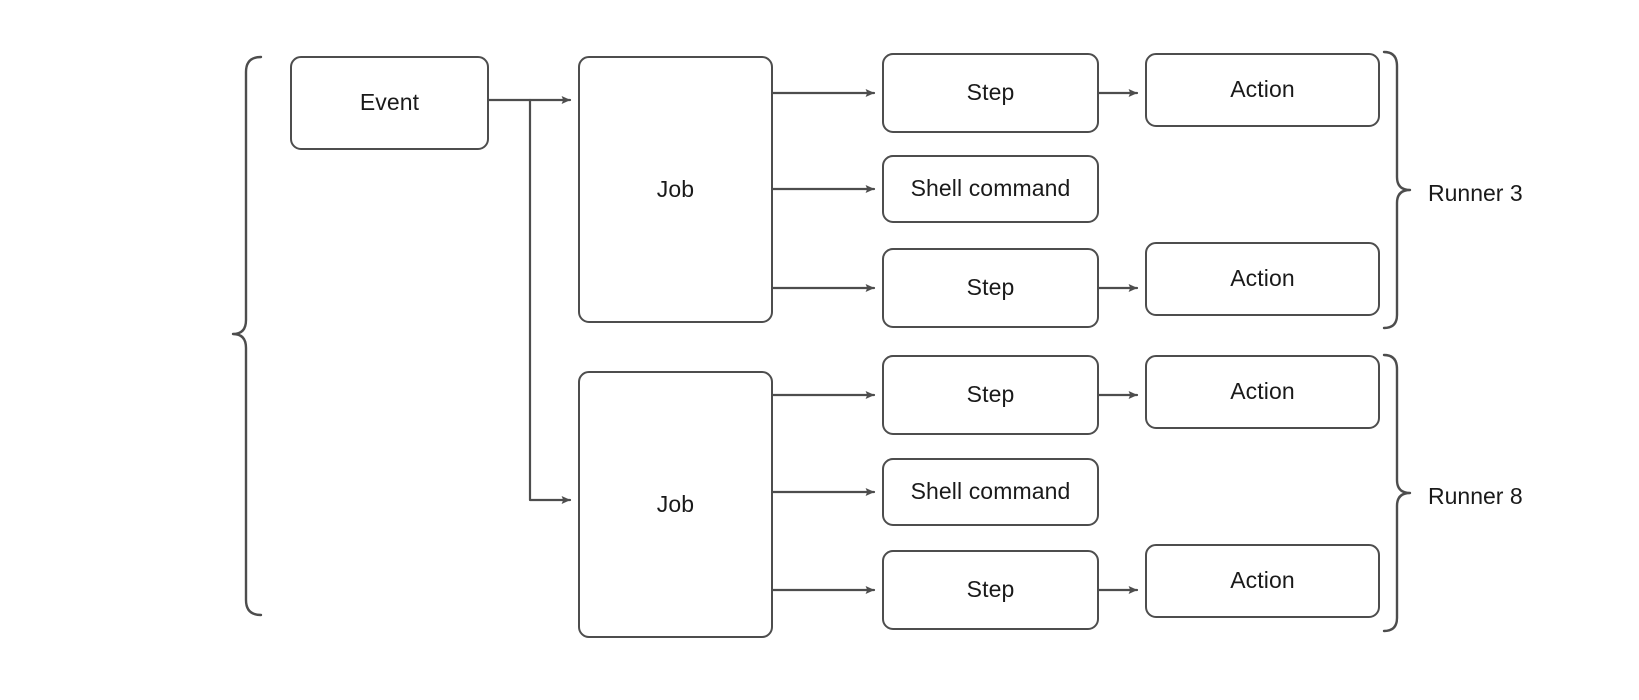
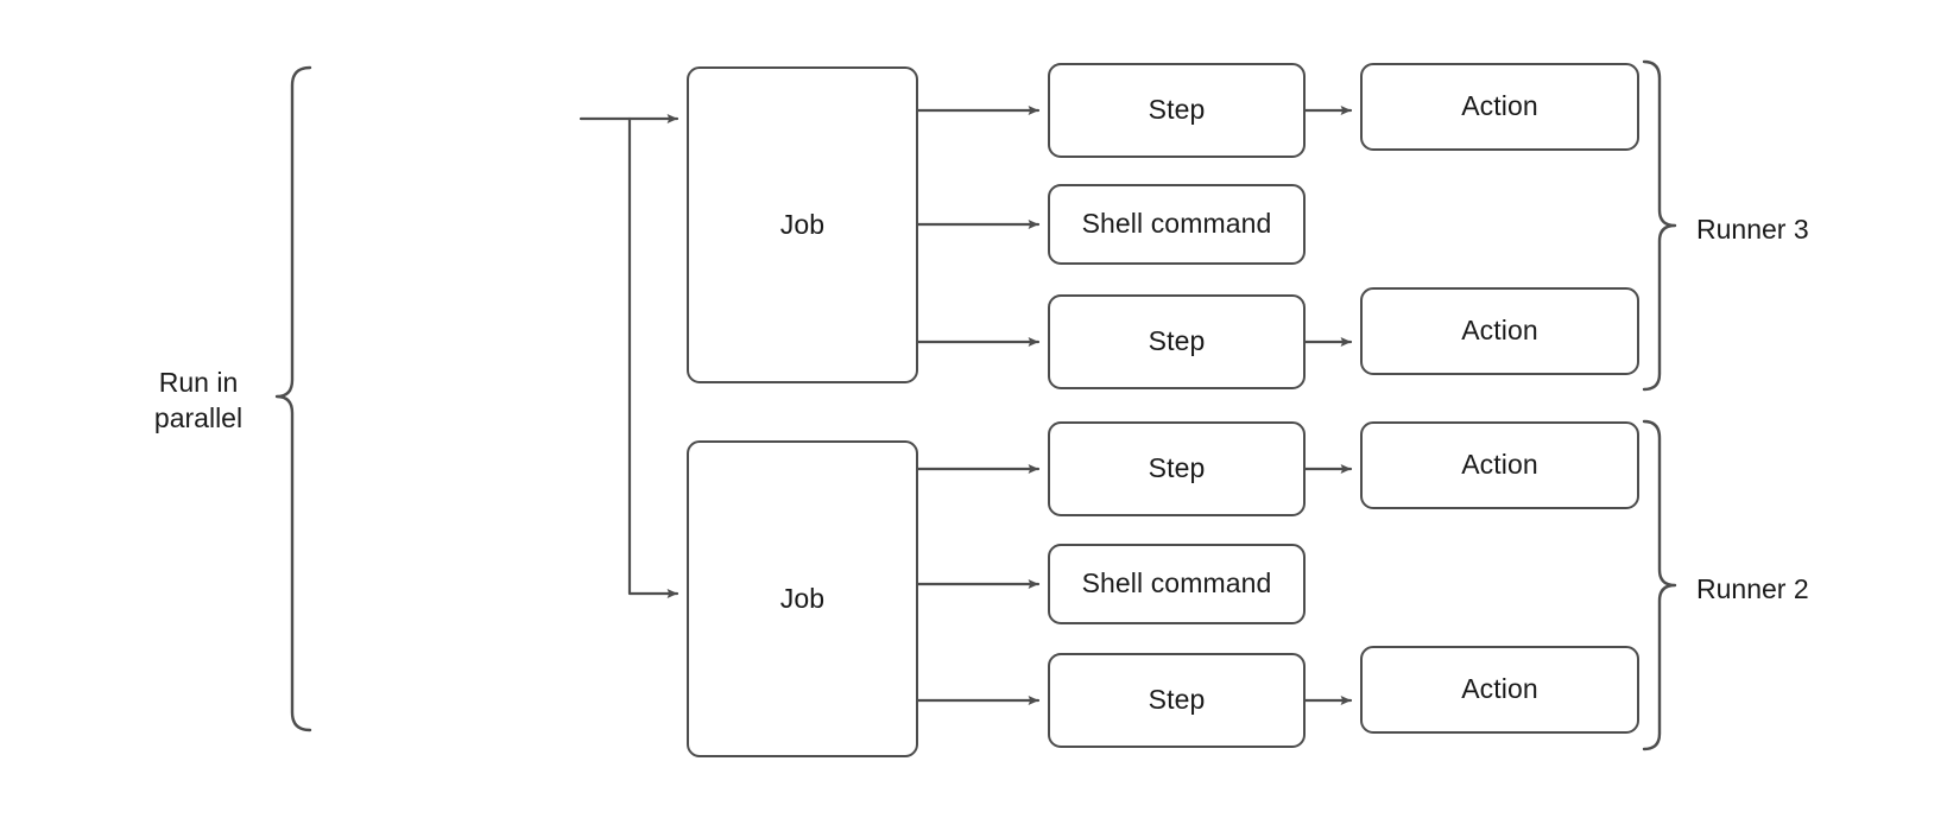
- Event
  Job
  Job
  Step
  Action
  Shell command
  Step
  Action
  Step
  Action
  Shell command
  Step
  Action
+ Run in
+ parallel
  Runner 3
- Runner 8
+ Runner 2
